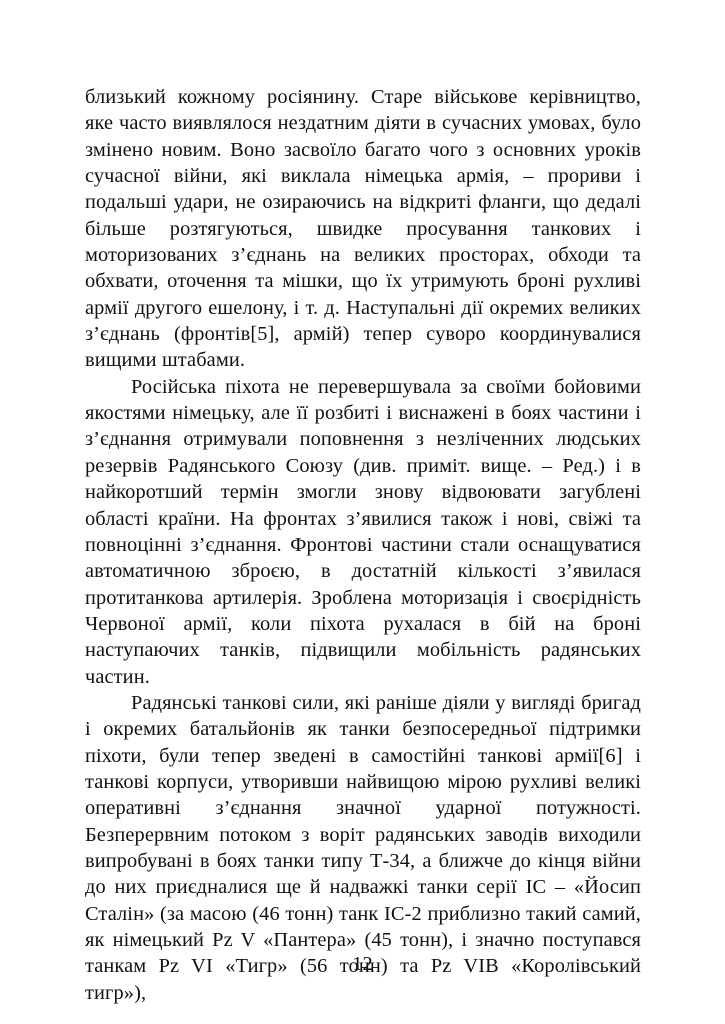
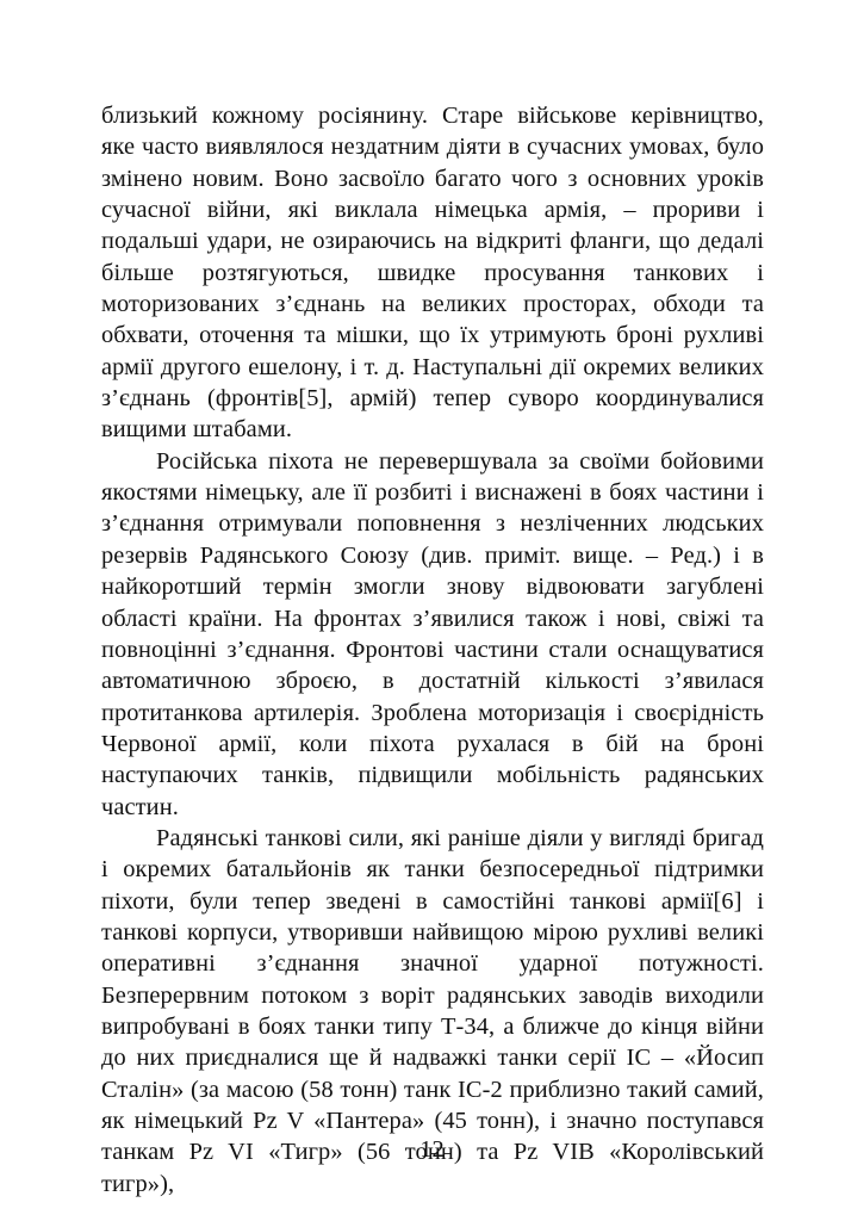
  близький кожному росіянину. Старе військове керівництво, яке часто виявлялося нездатним діяти в сучасних умовах, було змінено новим. Воно засвоїло багато чого з основних уроків сучасної війни, які виклала німецька армія, – прориви і подальші удари, не озираючись на відкриті фланги, що дедалі більше розтягуються, швидке просування танкових і моторизованих з’єднань на великих просторах, обходи та обхвати, оточення та мішки, що їх утримують броні рухливі армії другого ешелону, і т. д. Наступальні дії окремих великих з’єднань (фронтів[5], армій) тепер суворо координувалися вищими штабами.
  Російська піхота не перевершувала за своїми бойовими якостями німецьку, але її розбиті і виснажені в боях частини і з’єднання отримували поповнення з незліченних людських резервів Радянського Союзу (див. приміт. вище. – Ред.) і в найкоротший термін змогли знову відвоювати загублені області країни. На фронтах з’явилися також і нові, свіжі та повноцінні з’єднання. Фронтові частини стали оснащуватися автоматичною зброєю, в достатній кількості з’явилася протитанкова артилерія. Зроблена моторизація і своєрідність Червоної армії, коли піхота рухалася в бій на броні наступаючих танків, підвищили мобільність радянських частин.
- Радянські танкові сили, які раніше діяли у вигляді бригад і окремих батальйонів як танки безпосередньої підтримки піхоти, були тепер зведені в самостійні танкові армії[6] і танкові корпуси, утворивши найвищою мірою рухливі великі оперативні з’єднання значної ударної потужності. Безперервним потоком з воріт радянських заводів виходили випробувані в боях танки типу Т-34, а ближче до кінця війни до них приєдналися ще й надважкі танки серії ІС – «Йосип Сталін» (за масою (46 тонн) танк ІС-2 приблизно такий самий, як німецький Pz V «Пантера» (45 тонн), і значно поступався танкам Pz VI «Тигр» (56 тонн) та Pz VIB «Королівський тигр»),
+ Радянські танкові сили, які раніше діяли у вигляді бригад і окремих батальйонів як танки безпосередньої підтримки піхоти, були тепер зведені в самостійні танкові армії[6] і танкові корпуси, утворивши найвищою мірою рухливі великі оперативні з’єднання значної ударної потужності. Безперервним потоком з воріт радянських заводів виходили випробувані в боях танки типу Т-34, а ближче до кінця війни до них приєдналися ще й надважкі танки серії ІС – «Йосип Сталін» (за масою (58 тонн) танк ІС-2 приблизно такий самий, як німецький Pz V «Пантера» (45 тонн), і значно поступався танкам Pz VI «Тигр» (56 тонн) та Pz VIB «Королівський тигр»),
  12
